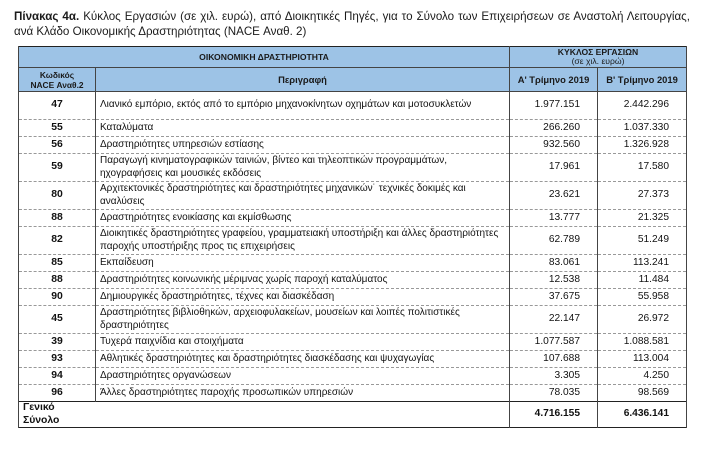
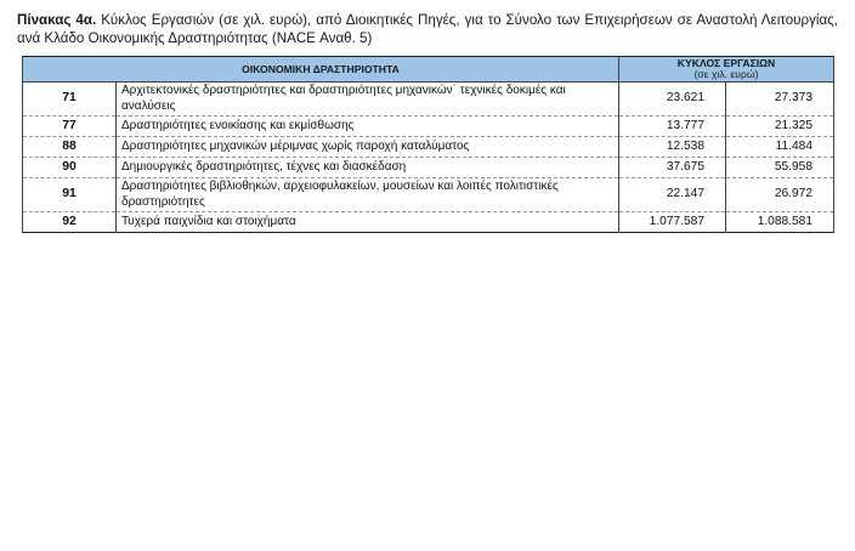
- Πίνακας 4α. Κύκλος Εργασιών (σε χιλ. ευρώ), από Διοικητικές Πηγές, για το Σύνολο των Επιχειρήσεων σε Αναστολή Λειτουργίας, ανά Κλάδο Οικονομικής Δραστηριότητας (NACE Αναθ. 2)
+ Πίνακας 4α. Κύκλος Εργασιών (σε χιλ. ευρώ), από Διοικητικές Πηγές, για το Σύνολο των Επιχειρήσεων σε Αναστολή Λειτουργίας, ανά Κλάδο Οικονομικής Δραστηριότητας (NACE Αναθ. 5)
  ΟΙΚΟΝΟΜΙΚΗ ΔΡΑΣΤΗΡΙΟΤΗΤΑ	ΚΥΚΛΟΣ ΕΡΓΑΣΙΩΝ (σε χιλ. ευρώ)
- Κωδικός NACE Αναθ.2	Περιγραφή	Α' Τρίμηνο 2019	Β' Τρίμηνο 2019
- 47	Λιανικό εμπόριο, εκτός από το εμπόριο μηχανοκίνητων οχημάτων και μοτοσυκλετών	1.977.151	2.442.296
- 55	Καταλύματα	266.260	1.037.330
- 56	Δραστηριότητες υπηρεσιών εστίασης	932.560	1.326.928
- 59	Παραγωγή κινηματογραφικών ταινιών, βίντεο και τηλεοπτικών προγραμμάτων, ηχογραφήσεις και μουσικές εκδόσεις	17.961	17.580
- 80	Αρχιτεκτονικές δραστηριότητες και δραστηριότητες μηχανικών˙ τεχνικές δοκιμές και αναλύσεις	23.621	27.373
+ 71	Αρχιτεκτονικές δραστηριότητες και δραστηριότητες μηχανικών˙ τεχνικές δοκιμές και αναλύσεις	23.621	27.373
- 88	Δραστηριότητες ενοικίασης και εκμίσθωσης	13.777	21.325
+ 77	Δραστηριότητες ενοικίασης και εκμίσθωσης	13.777	21.325
- 82	Διοικητικές δραστηριότητες γραφείου, γραμματειακή υποστήριξη και άλλες δραστηριότητες παροχής υποστήριξης προς τις επιχειρήσεις	62.789	51.249
- 85	Εκπαίδευση	83.061	113.241
- 88	Δραστηριότητες κοινωνικής μέριμνας χωρίς παροχή καταλύματος	12.538	11.484
+ 88	Δραστηριότητες μηχανικών μέριμνας χωρίς παροχή καταλύματος	12.538	11.484
  90	Δημιουργικές δραστηριότητες, τέχνες και διασκέδαση	37.675	55.958
- 45	Δραστηριότητες βιβλιοθηκών, αρχειοφυλακείων, μουσείων και λοιπές πολιτιστικές δραστηριότητες	22.147	26.972
+ 91	Δραστηριότητες βιβλιοθηκών, αρχειοφυλακείων, μουσείων και λοιπές πολιτιστικές δραστηριότητες	22.147	26.972
- 39	Τυχερά παιχνίδια και στοιχήματα	1.077.587	1.088.581
+ 92	Τυχερά παιχνίδια και στοιχήματα	1.077.587	1.088.581
- 93	Αθλητικές δραστηριότητες και δραστηριότητες διασκέδασης και ψυχαγωγίας	107.688	113.004
- 94	Δραστηριότητες οργανώσεων	3.305	4.250
- 96	Άλλες δραστηριότητες παροχής προσωπικών υπηρεσιών	78.035	98.569
- Γενικό Σύνολο		4.716.155	6.436.141
